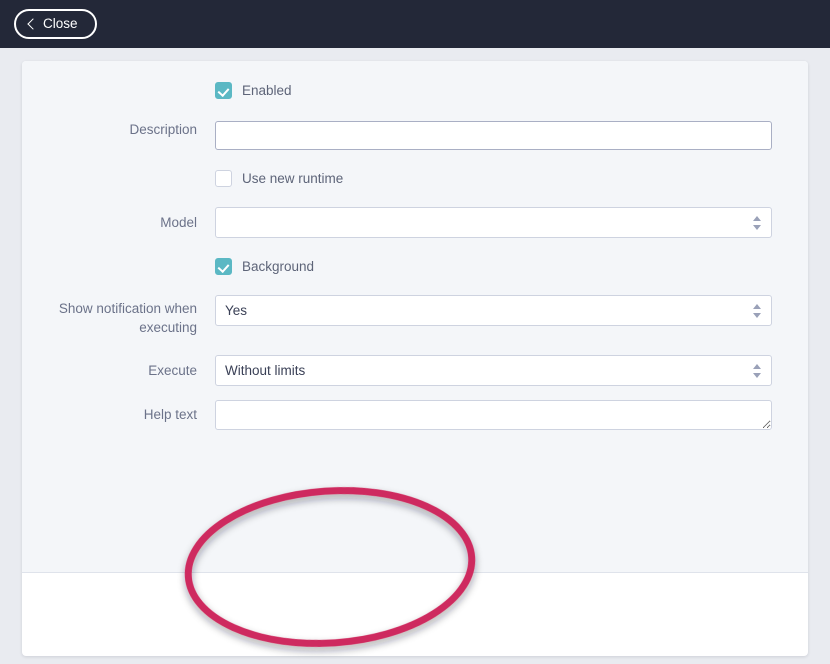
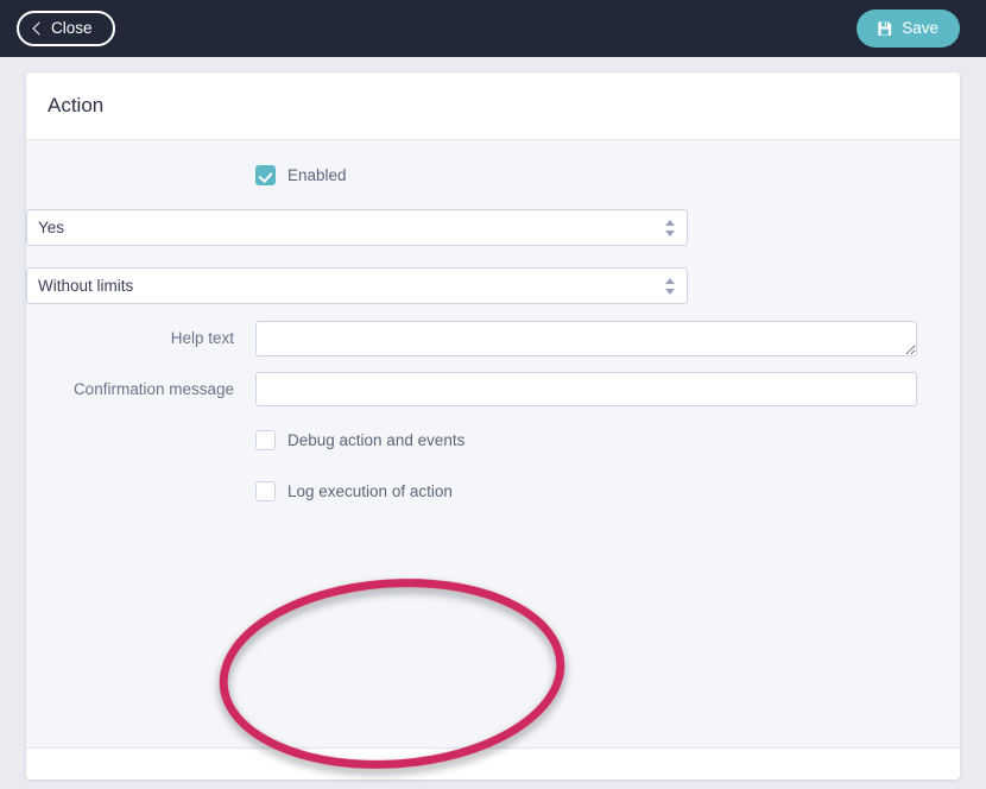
  Close
+ Save
+ Action
  Enabled
- Description
- Use new runtime
- Model
- Background
- Show notification when executing
  Yes
- Execute
  Without limits
  Help text
+ Confirmation message
+ Debug action and events
+ Log execution of action
